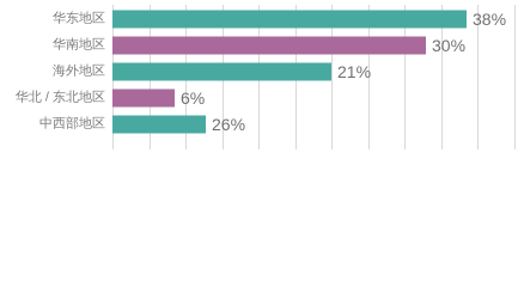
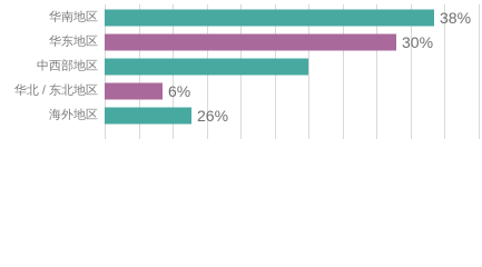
- 华东地区
+ 华南地区
  38%
- 华南地区
+ 华东地区
  30%
- 海外地区
+ 中西部地区
- 21%
  华北 / 东北地区
  6%
- 中西部地区
+ 海外地区
  26%
